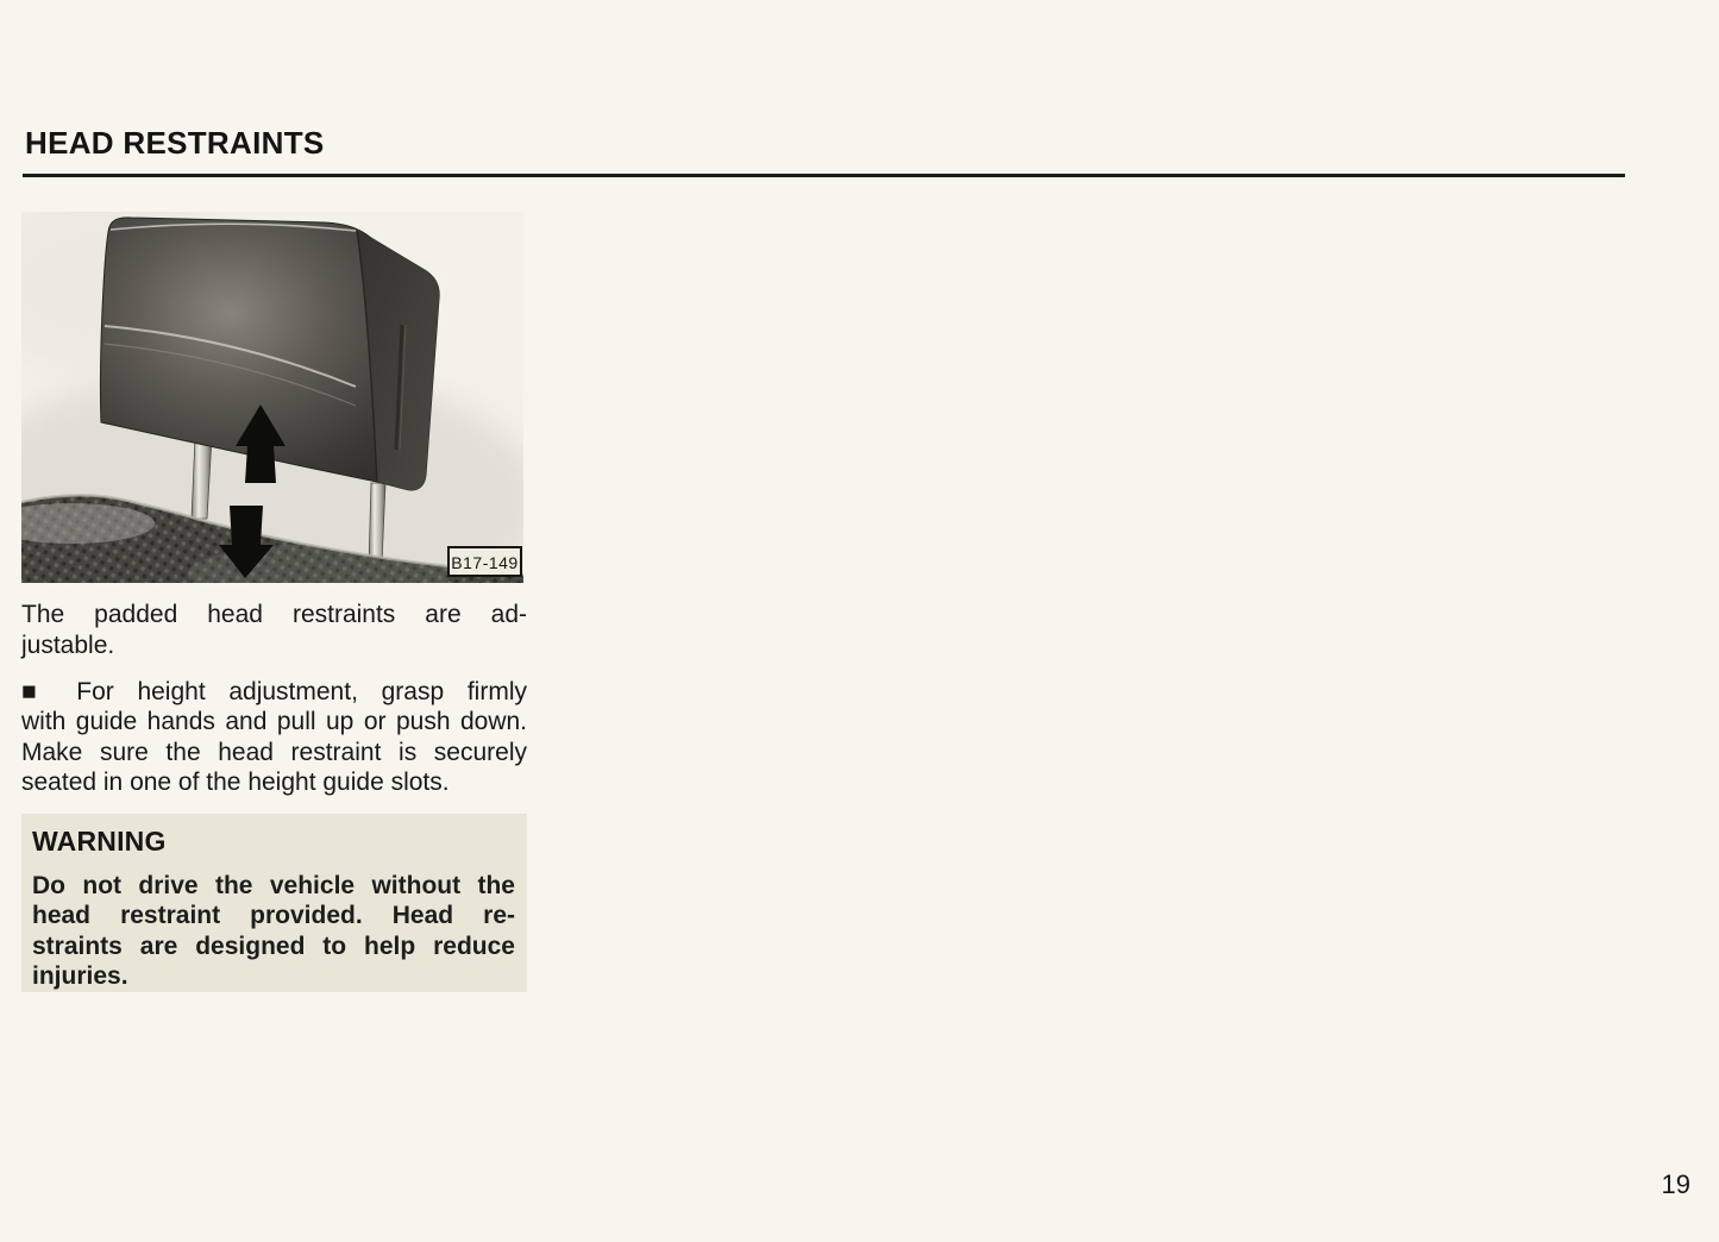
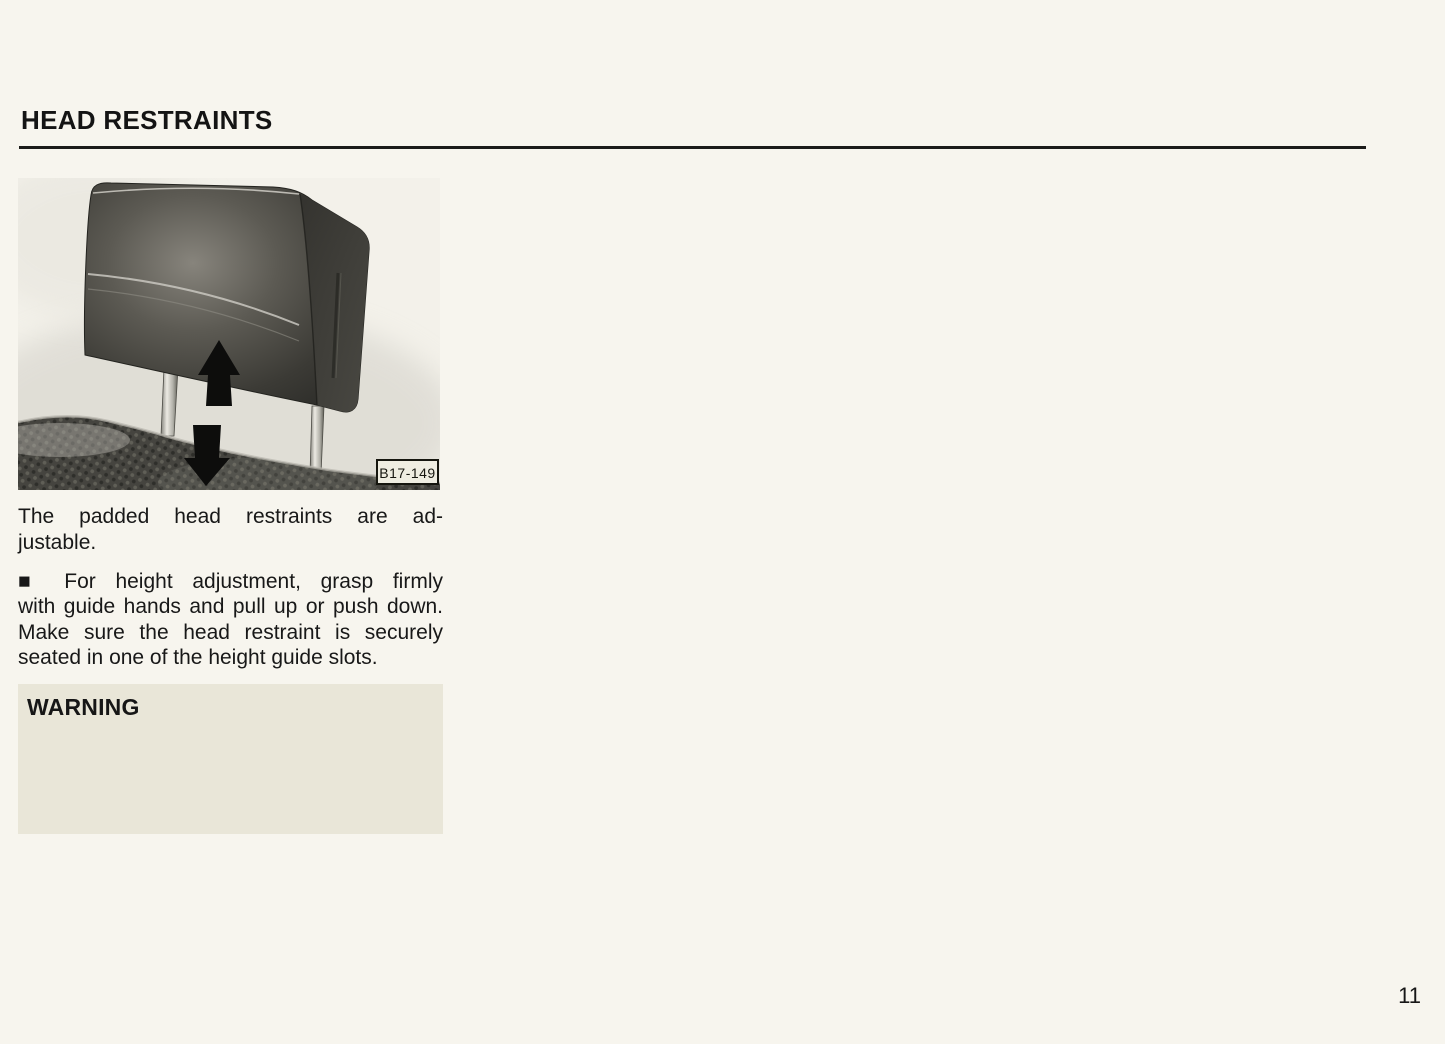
  HEAD RESTRAINTS
  B17-149
  The padded head restraints are ad-
  justable.
  ■ For height adjustment, grasp firmly
  with guide hands and pull up or push down.
  Make sure the head restraint is securely
  seated in one of the height guide slots.
  WARNING
- Do not drive the vehicle without the
- head restraint provided. Head re-
- straints are designed to help reduce
- injuries.
- 19
+ 11
